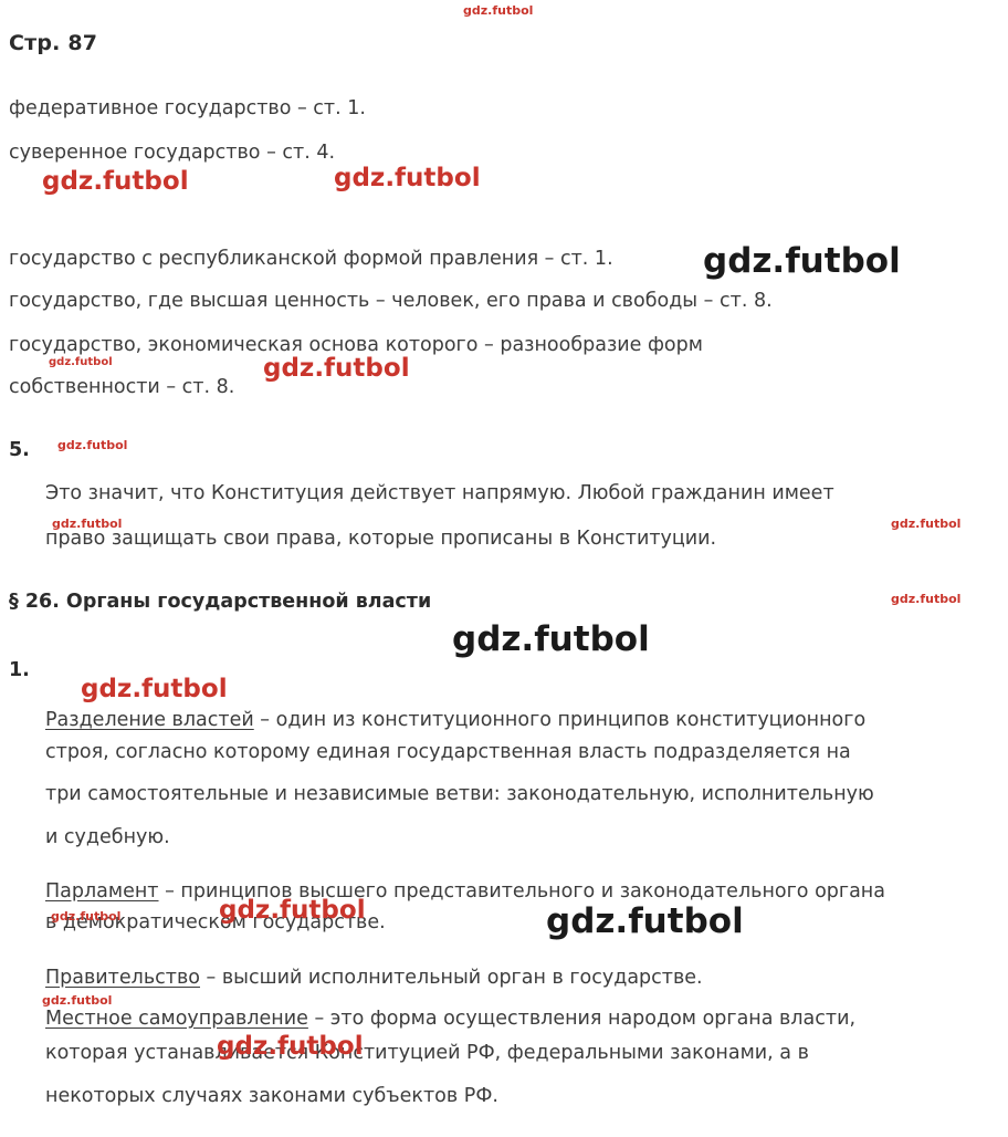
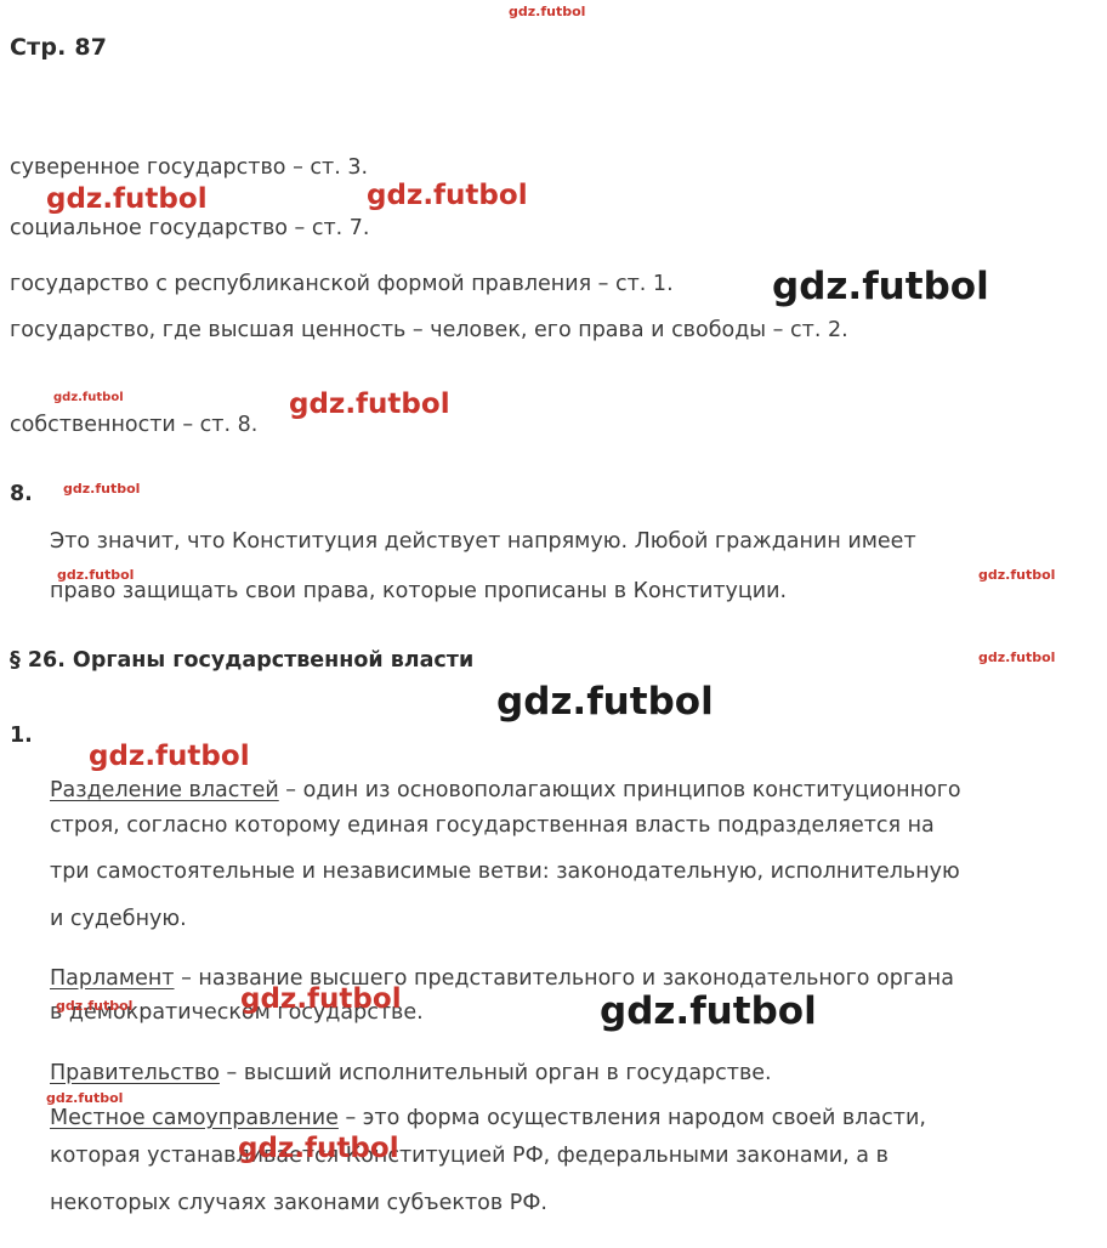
  Стр. 87
- федеративное государство – ст. 1.
- суверенное государство – ст. 4.
+ суверенное государство – ст. 3.
+ социальное государство – ст. 7.
  государство с республиканской формой правления – ст. 1.
- государство, где высшая ценность – человек, его права и свободы – ст. 8.
+ государство, где высшая ценность – человек, его права и свободы – ст. 2.
- государство, экономическая основа которого – разнообразие форм
  собственности – ст. 8.
- 5.
+ 8.
  Это значит, что Конституция действует напрямую. Любой гражданин имеет
  право защищать свои права, которые прописаны в Конституции.
  § 26. Органы государственной власти
  1.
- Разделение властей – один из конституционного принципов конституционного
+ Разделение властей – один из основополагающих принципов конституционного
  строя, согласно которому единая государственная власть подразделяется на
  три самостоятельные и независимые ветви: законодательную, исполнительную
  и судебную.
- Парламент – принципов высшего представительного и законодательного органа
+ Парламент – название высшего представительного и законодательного органа
  в демократическом государстве.
  Правительство – высший исполнительный орган в государстве.
- Местное самоуправление – это форма осуществления народом органа власти,
+ Местное самоуправление – это форма осуществления народом своей власти,
  которая устанавливается Конституцией РФ, федеральными законами, а в
  некоторых случаях законами субъектов РФ.
  gdz.futbol
  gdz.futbol
  gdz.futbol
  gdz.futbol
  gdz.futbol
  gdz.futbol
  gdz.futbol
  gdz.futbol
  gdz.futbol
  gdz.futbol
  gdz.futbol
  gdz.futbol
  gdz.futbol
  gdz.futbol
  gdz.futbol
  gdz.futbol
  gdz.futbol
